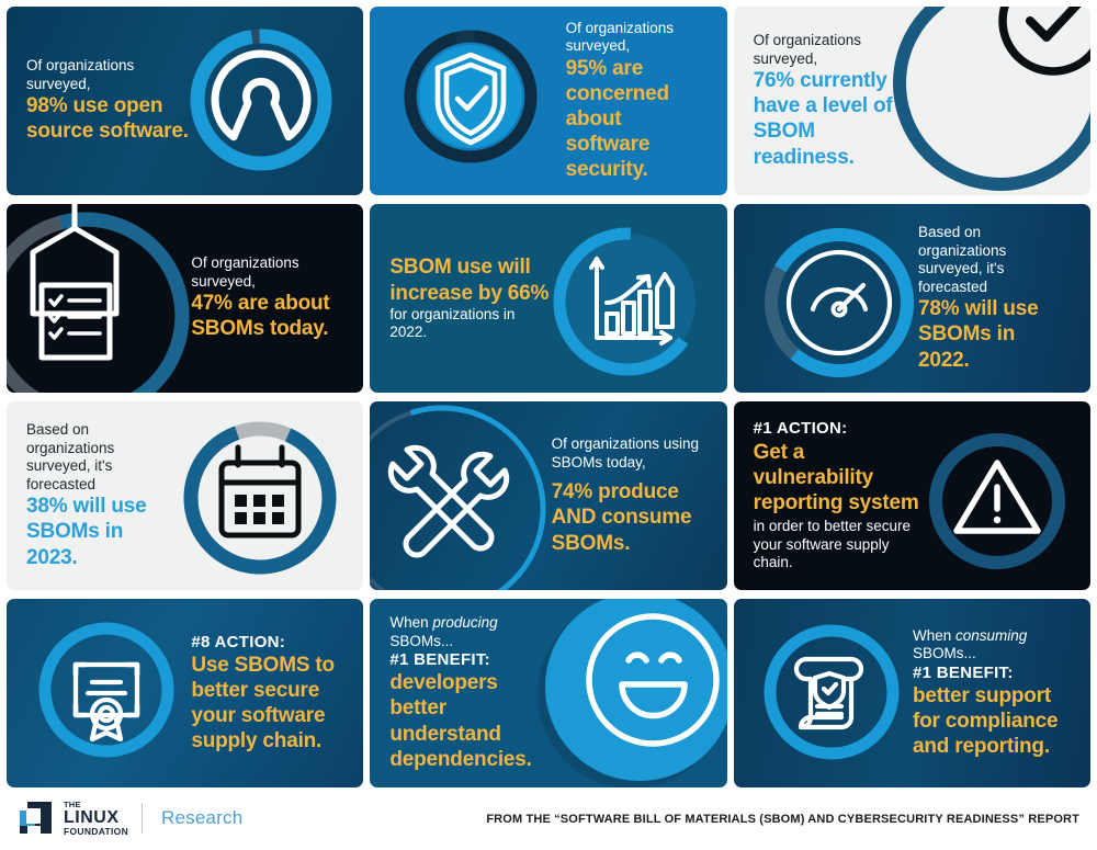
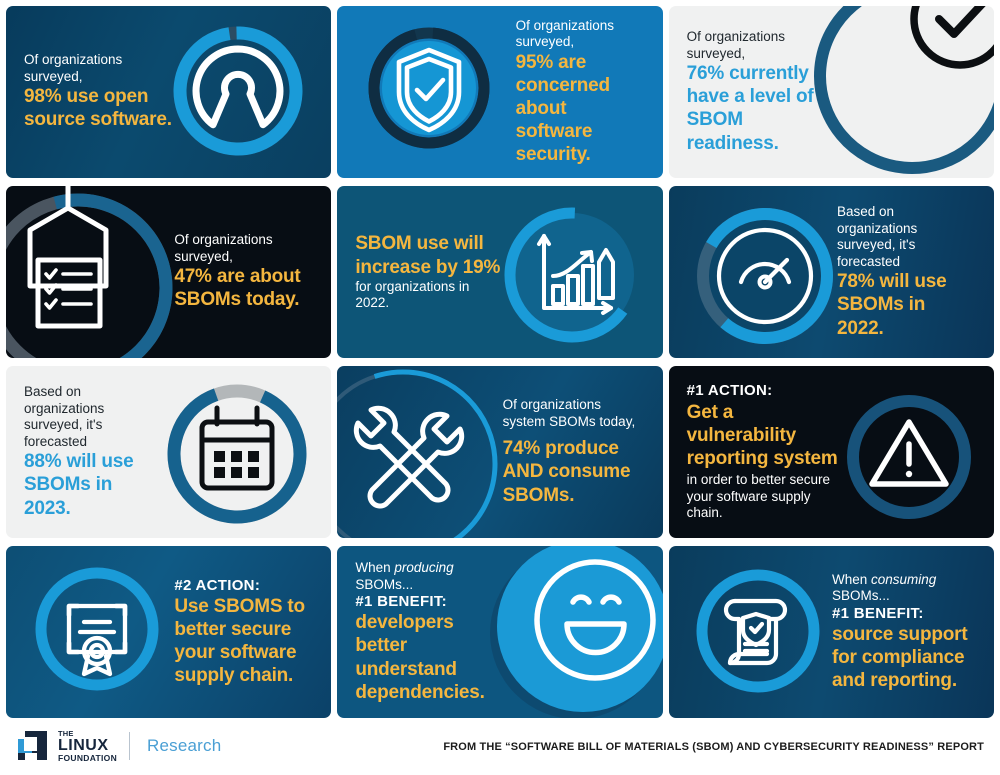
  Of organizations surveyed,
  98% use open source software.
  Of organizations surveyed,
  95% are concerned about software security.
  Of organizations surveyed,
  76% currently have a level of SBOM readiness.
  Of organizations surveyed,
  47% are about SBOMs today.
- SBOM use will increase by 66%
+ SBOM use will increase by 19%
  for organizations in 2022.
  Based on organizations surveyed, it's forecasted
  78% will use SBOMs in 2022.
  Based on organizations surveyed, it's forecasted
- 38% will use SBOMs in 2023.
+ 88% will use SBOMs in 2023.
- Of organizations using SBOMs today,
+ Of organizations system SBOMs today,
  74% produce AND consume SBOMs.
  #1 ACTION:
  Get a vulnerability reporting system
  in order to better secure your software supply chain.
- #8 ACTION:
+ #2 ACTION:
  Use SBOMS to better secure your software supply chain.
  When producing SBOMs...
  #1 BENEFIT:
  developers better understand dependencies.
  When consuming SBOMs...
  #1 BENEFIT:
- better support for compliance and reporting.
+ source support for compliance and reporting.
  THE
  LINUX
  FOUNDATION
  Research
  FROM THE “SOFTWARE BILL OF MATERIALS (SBOM) AND CYBERSECURITY READINESS” REPORT
